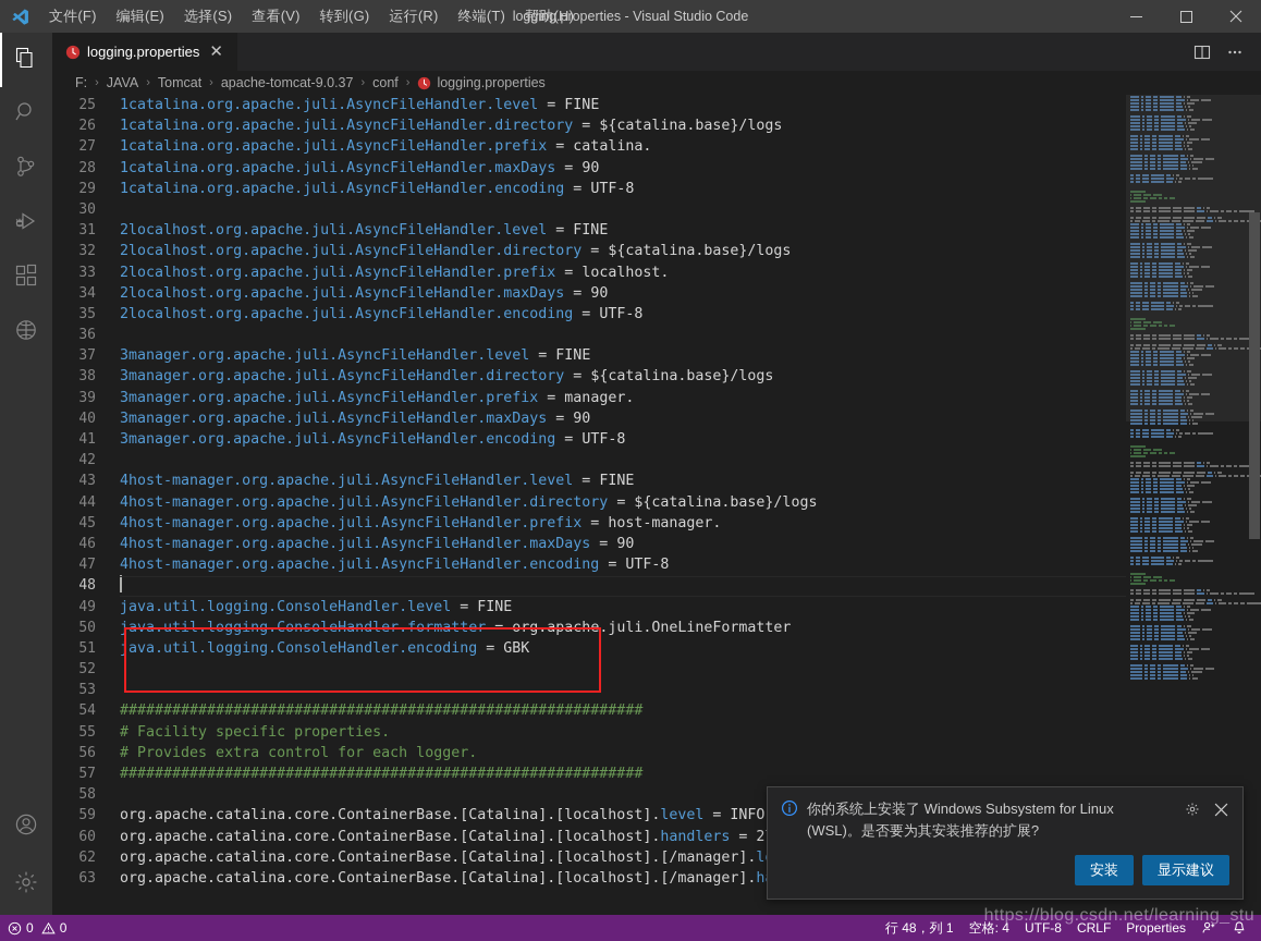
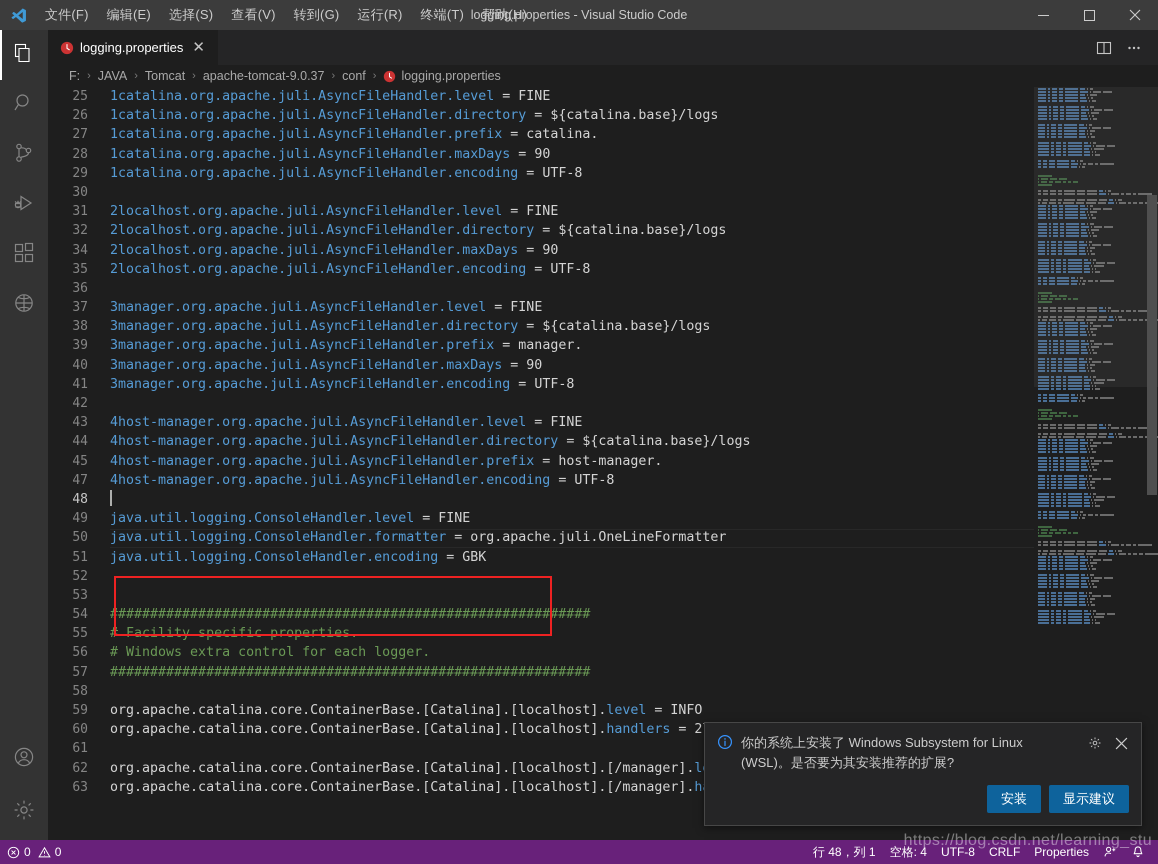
  文件(F)
  编辑(E)
  选择(S)
  查看(V)
  转到(G)
  运行(R)
  终端(T)
  帮助(H)
  logging.properties - Visual Studio Code
  logging.properties
  ✕
  F:
  ›
  JAVA
  ›
  Tomcat
  ›
  apache-tomcat-9.0.37
  ›
  conf
  ›
  logging.properties
  25
  1catalina.org.apache.juli.AsyncFileHandler.level = FINE
  26
  1catalina.org.apache.juli.AsyncFileHandler.directory = ${catalina.base}/logs
  27
  1catalina.org.apache.juli.AsyncFileHandler.prefix = catalina.
  28
  1catalina.org.apache.juli.AsyncFileHandler.maxDays = 90
  29
  1catalina.org.apache.juli.AsyncFileHandler.encoding = UTF-8
  30
  31
  2localhost.org.apache.juli.AsyncFileHandler.level = FINE
  32
  2localhost.org.apache.juli.AsyncFileHandler.directory = ${catalina.base}/logs
- 33
- 2localhost.org.apache.juli.AsyncFileHandler.prefix = localhost.
  34
  2localhost.org.apache.juli.AsyncFileHandler.maxDays = 90
  35
  2localhost.org.apache.juli.AsyncFileHandler.encoding = UTF-8
  36
  37
  3manager.org.apache.juli.AsyncFileHandler.level = FINE
  38
  3manager.org.apache.juli.AsyncFileHandler.directory = ${catalina.base}/logs
  39
  3manager.org.apache.juli.AsyncFileHandler.prefix = manager.
  40
  3manager.org.apache.juli.AsyncFileHandler.maxDays = 90
  41
  3manager.org.apache.juli.AsyncFileHandler.encoding = UTF-8
  42
  43
  4host-manager.org.apache.juli.AsyncFileHandler.level = FINE
  44
  4host-manager.org.apache.juli.AsyncFileHandler.directory = ${catalina.base}/logs
  45
  4host-manager.org.apache.juli.AsyncFileHandler.prefix = host-manager.
- 46
- 4host-manager.org.apache.juli.AsyncFileHandler.maxDays = 90
  47
  4host-manager.org.apache.juli.AsyncFileHandler.encoding = UTF-8
  48
  49
  java.util.logging.ConsoleHandler.level = FINE
  50
  java.util.logging.ConsoleHandler.formatter = org.apache.juli.OneLineFormatter
  51
  java.util.logging.ConsoleHandler.encoding = GBK
  52
  53
  54
  ############################################################
  55
  # Facility specific properties.
  56
- # Provides extra control for each logger.
+ # Windows extra control for each logger.
  57
  ############################################################
  58
  59
  org.apache.catalina.core.ContainerBase.[Catalina].[localhost].level = INFO
  60
+ 61
  62
  org.apache.catalina.core.ContainerBase.[Catalina].[localhost].[/manager].l
  63
  0
  0
  行 48，列 1
  空格: 4
  UTF-8
  CRLF
  Properties
  你的系统上安装了 Windows Subsystem for Linux (WSL)。是否要为其安装推荐的扩展?
  安装
  显示建议
  https://blog.csdn.net/learning_stu
